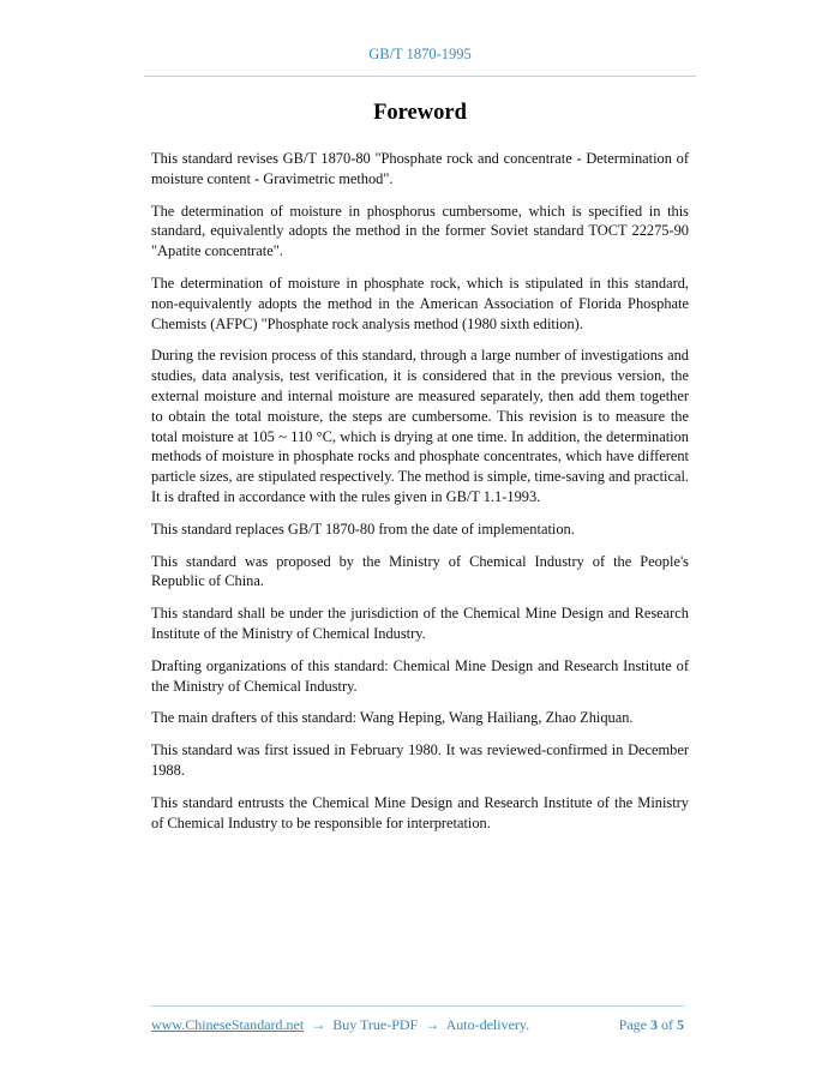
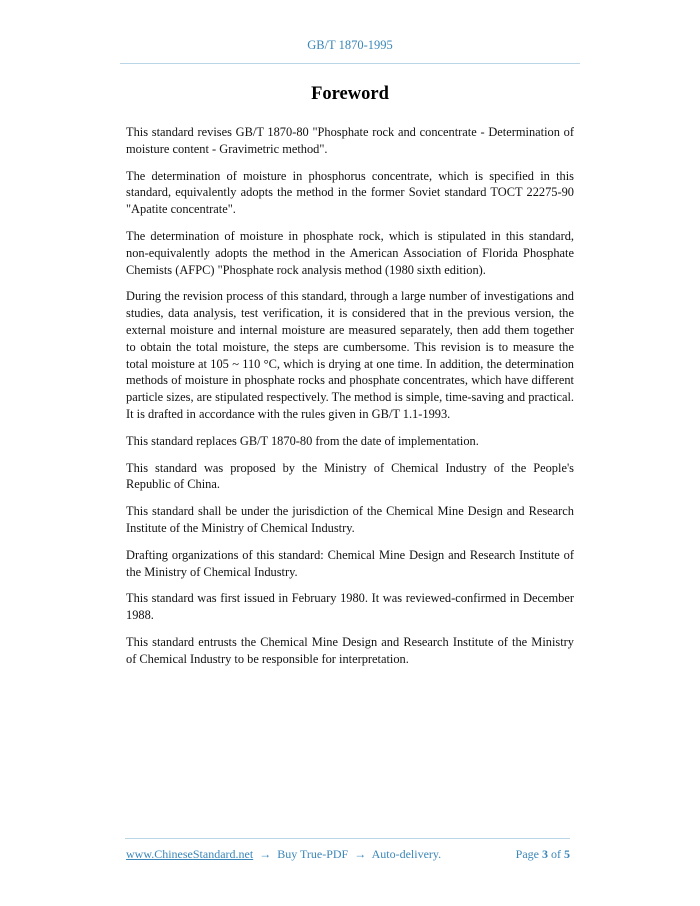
  GB/T 1870-1995
  Foreword
  This standard revises GB/T 1870-80 "Phosphate rock and concentrate - Determination of moisture content - Gravimetric method".
- The determination of moisture in phosphorus cumbersome, which is specified in this standard, equivalently adopts the method in the former Soviet standard TOCT 22275-90 "Apatite concentrate".
+ The determination of moisture in phosphorus concentrate, which is specified in this standard, equivalently adopts the method in the former Soviet standard TOCT 22275-90 "Apatite concentrate".
  The determination of moisture in phosphate rock, which is stipulated in this standard, non-equivalently adopts the method in the American Association of Florida Phosphate Chemists (AFPC) "Phosphate rock analysis method (1980 sixth edition).
  During the revision process of this standard, through a large number of investigations and studies, data analysis, test verification, it is considered that in the previous version, the external moisture and internal moisture are measured separately, then add them together to obtain the total moisture, the steps are cumbersome. This revision is to measure the total moisture at 105 ~ 110 °C, which is drying at one time. In addition, the determination methods of moisture in phosphate rocks and phosphate concentrates, which have different particle sizes, are stipulated respectively. The method is simple, time-saving and practical. It is drafted in accordance with the rules given in GB/T 1.1-1993.
  This standard replaces GB/T 1870-80 from the date of implementation.
  This standard was proposed by the Ministry of Chemical Industry of the People's Republic of China.
  This standard shall be under the jurisdiction of the Chemical Mine Design and Research Institute of the Ministry of Chemical Industry.
  Drafting organizations of this standard: Chemical Mine Design and Research Institute of the Ministry of Chemical Industry.
- The main drafters of this standard: Wang Heping, Wang Hailiang, Zhao Zhiquan.
  This standard was first issued in February 1980. It was reviewed-confirmed in December 1988.
  This standard entrusts the Chemical Mine Design and Research Institute of the Ministry of Chemical Industry to be responsible for interpretation.
  www.ChineseStandard.net → Buy True-PDF → Auto-delivery.
  Page 3 of 5
